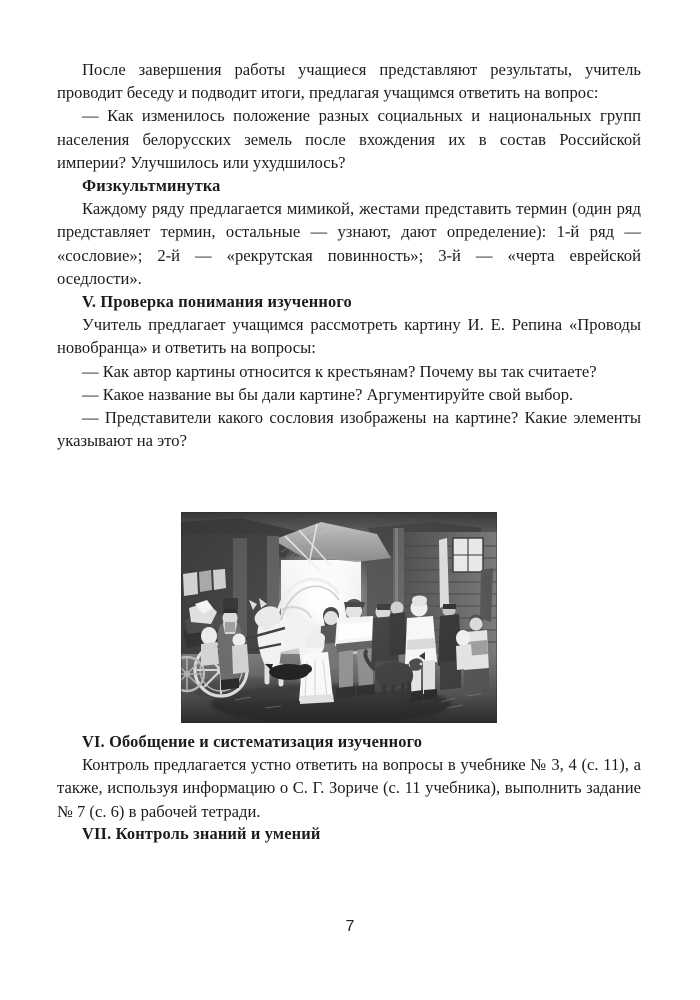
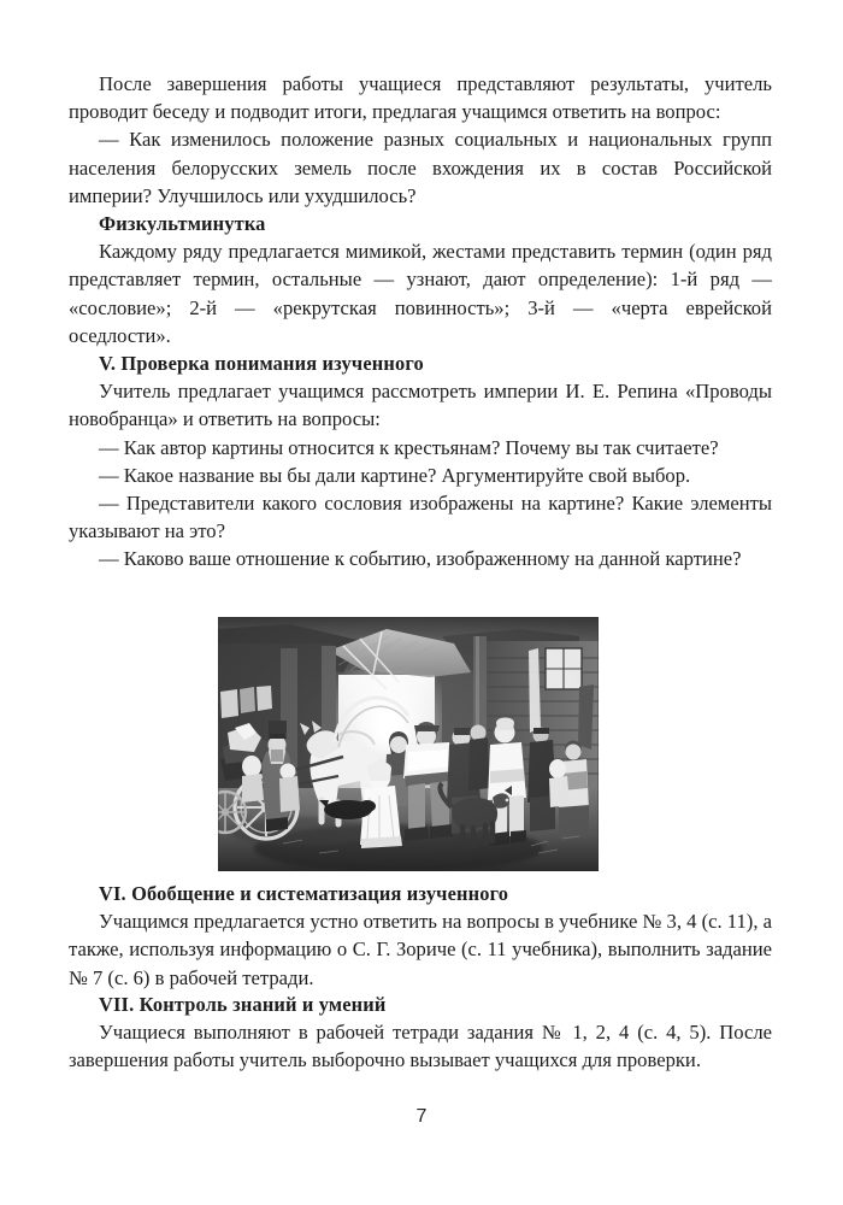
  После завершения работы учащиеся представляют результаты, учитель проводит беседу и подводит итоги, предлагая учащимся ответить на вопрос:
  — Как изменилось положение разных социальных и национальных групп населения белорусских земель после вхождения их в состав Российской империи? Улучшилось или ухудшилось?
  Физкультминутка
  Каждому ряду предлагается мимикой, жестами представить термин (один ряд представляет термин, остальные — узнают, дают определение): 1-й ряд — «сословие»; 2-й — «рекрутская повинность»; 3-й — «черта еврейской оседлости».
  V. Проверка понимания изученного
- Учитель предлагает учащимся рассмотреть картину И. Е. Репина «Проводы новобранца» и ответить на вопросы:
+ Учитель предлагает учащимся рассмотреть империи И. Е. Репина «Проводы новобранца» и ответить на вопросы:
  — Как автор картины относится к крестьянам? Почему вы так считаете?
  — Какое название вы бы дали картине? Аргументируйте свой выбор.
  — Представители какого сословия изображены на картине? Какие элементы указывают на это?
+ — Каково ваше отношение к событию, изображенному на данной картине?
  VI. Обобщение и систематизация изученного
- Контроль предлагается устно ответить на вопросы в учебнике № 3, 4 (с. 11), а также, используя информацию о С. Г. Зориче (с. 11 учебника), выполнить задание № 7 (с. 6) в рабочей тетради.
+ Учащимся предлагается устно ответить на вопросы в учебнике № 3, 4 (с. 11), а также, используя информацию о С. Г. Зориче (с. 11 учебника), выполнить задание № 7 (с. 6) в рабочей тетради.
  VII. Контроль знаний и умений
+ Учащиеся выполняют в рабочей тетради задания № 1, 2, 4 (с. 4, 5). После завершения работы учитель выборочно вызывает учащихся для проверки.
  7
